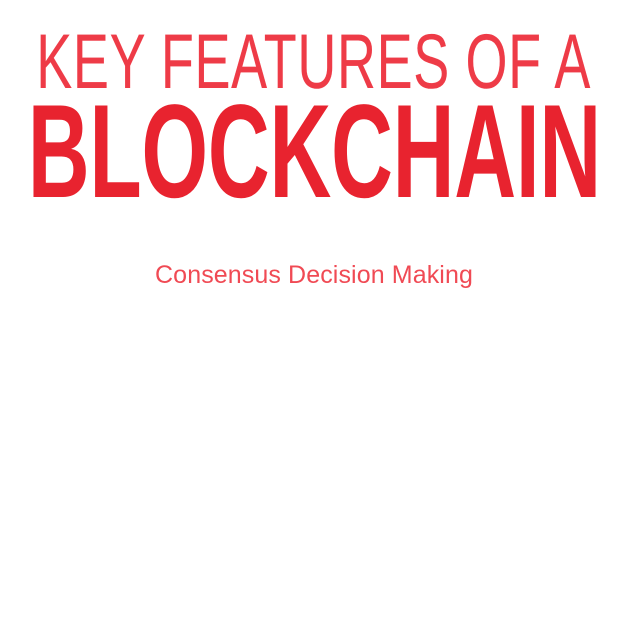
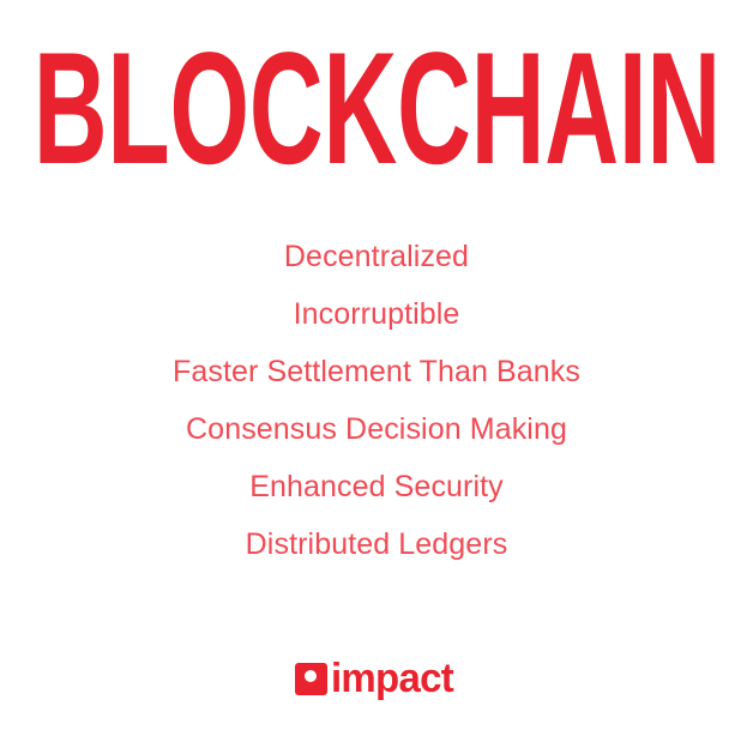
- KEY FEATURES OF A
  BLOCKCHAIN
+ Decentralized
+ Incorruptible
+ Faster Settlement Than Banks
  Consensus Decision Making
+ Enhanced Security
+ Distributed Ledgers
+ impact
